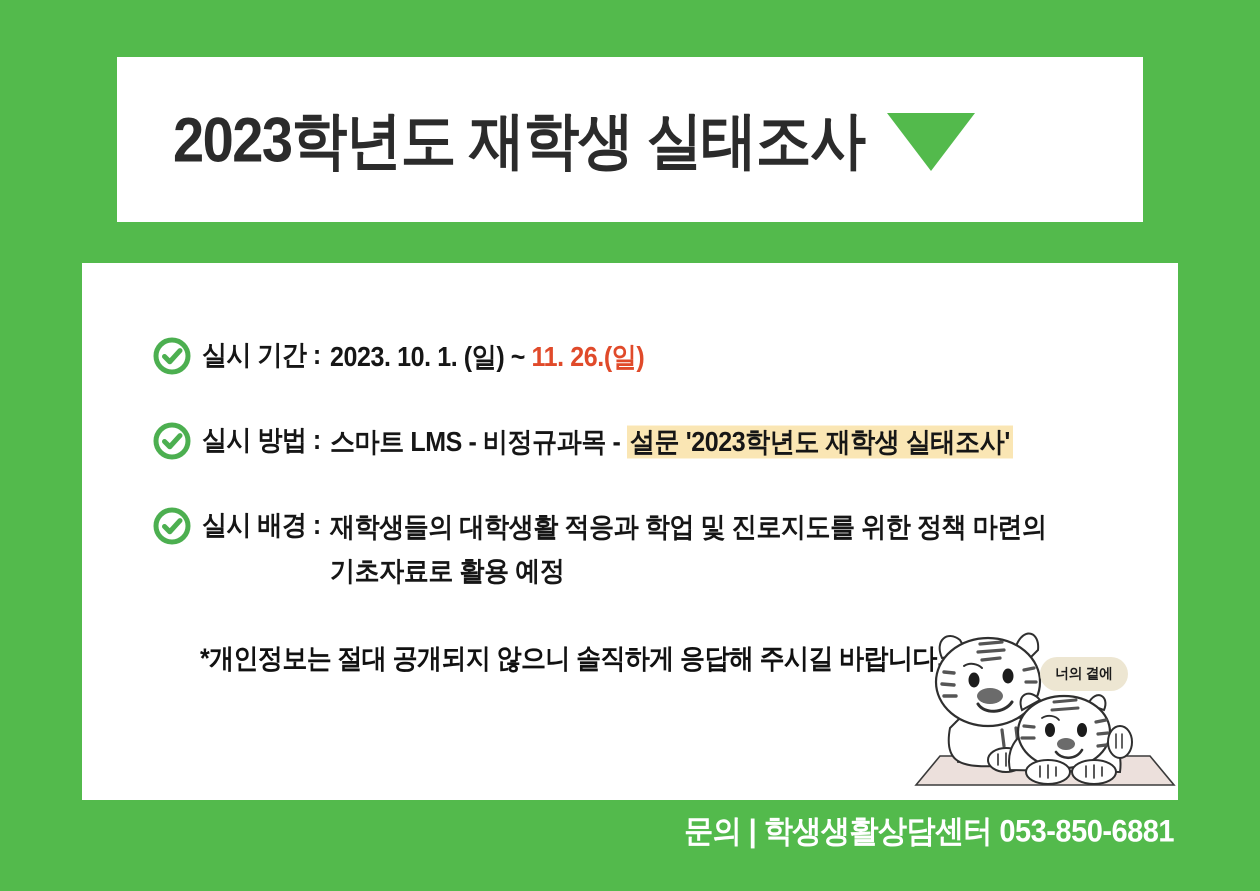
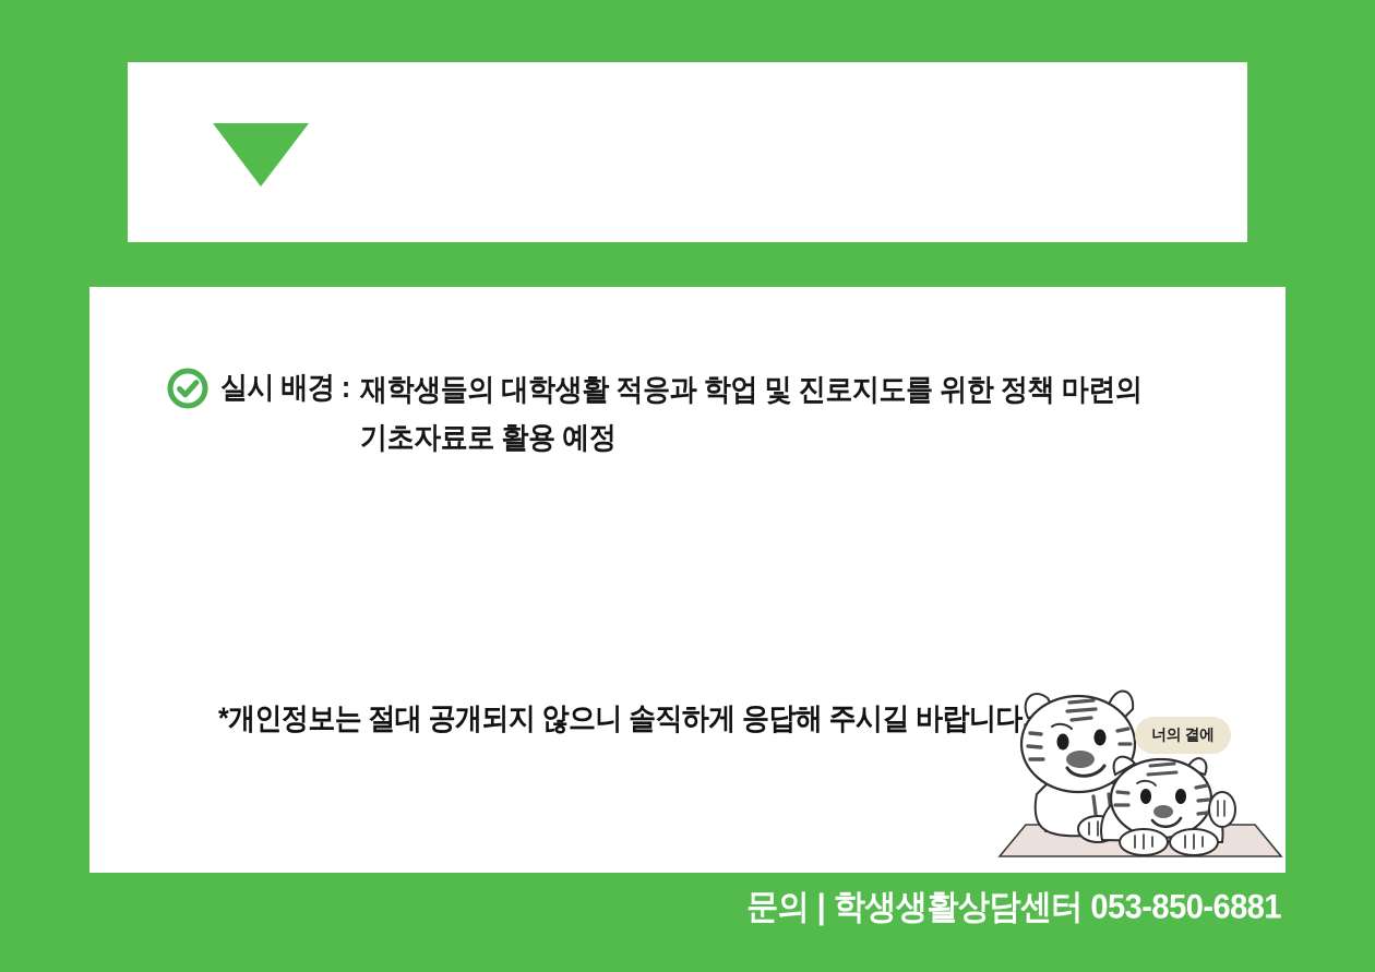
- 2023학년도 재학생 실태조사
- 실시 기간 :
- 2023. 10. 1. (일) ~ 11. 26.(일)
- 실시 방법 :
- 스마트 LMS - 비정규과목 - 설문 '2023학년도 재학생 실태조사'
  실시 배경 :
  재학생들의 대학생활 적응과 학업 및 진로지도를 위한 정책 마련의
  기초자료로 활용 예정
  *개인정보는 절대 공개되지 않으니 솔직하게 응답해 주시길 바랍니다.
  너의 곁에
  문의 | 학생생활상담센터 053-850-6881
